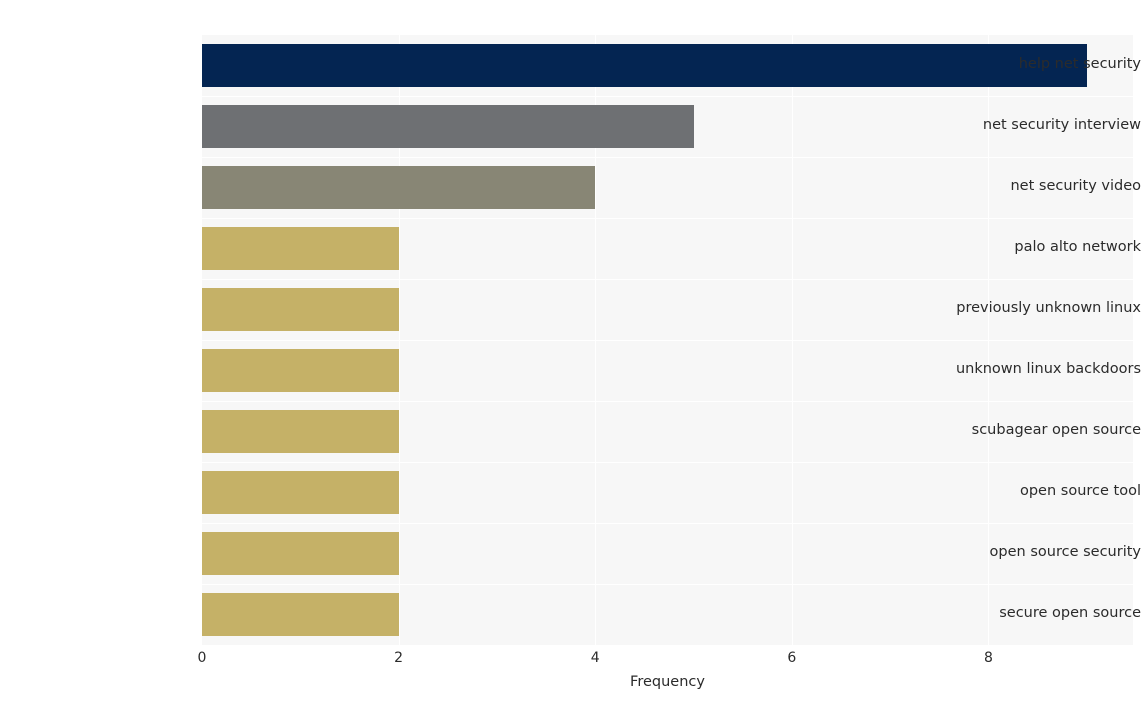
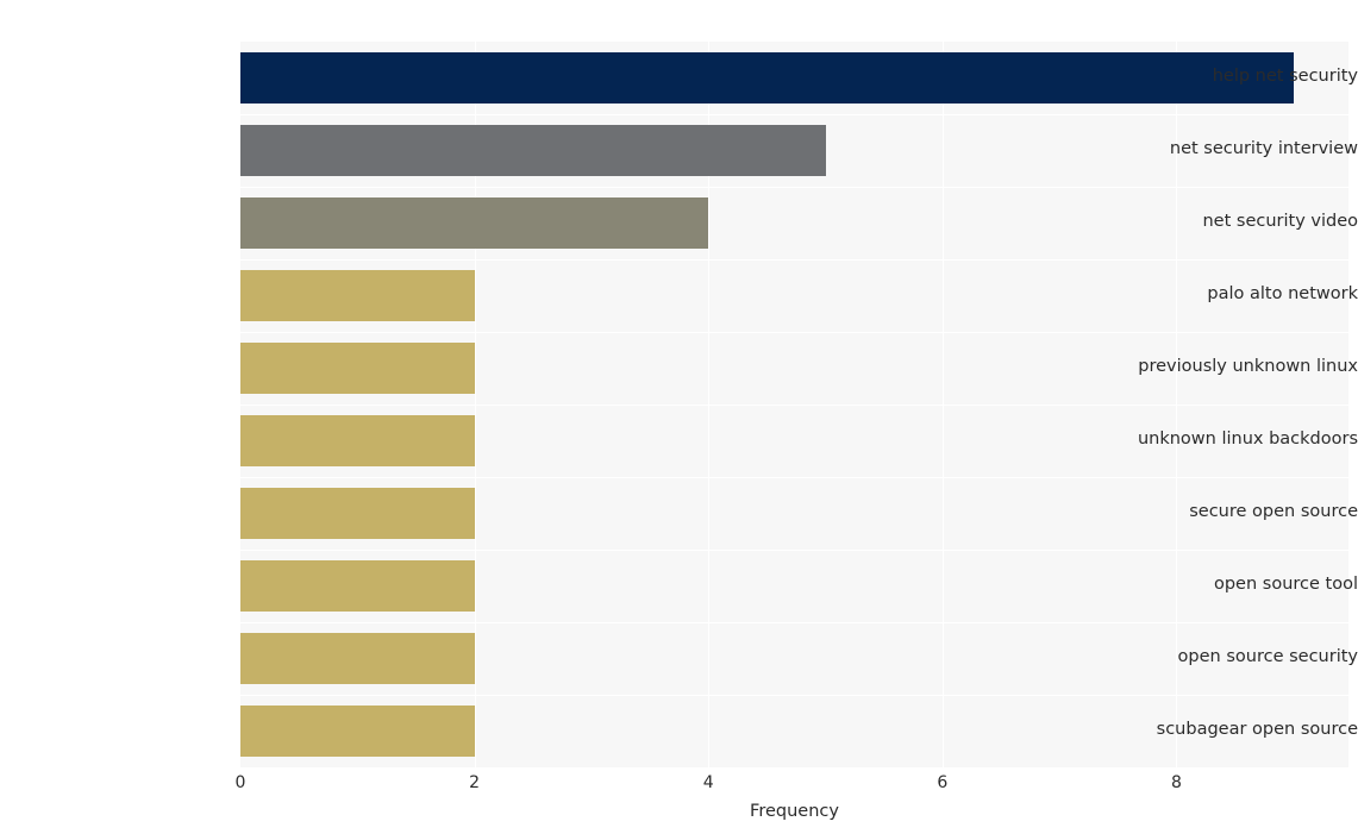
  help net security
  net security interview
  net security video
  palo alto network
  previously unknown linux
  unknown linux backdoors
- scubagear open source
+ secure open source
  open source tool
  open source security
- secure open source
+ scubagear open source
  0
  2
  4
  6
  8
  Frequency
